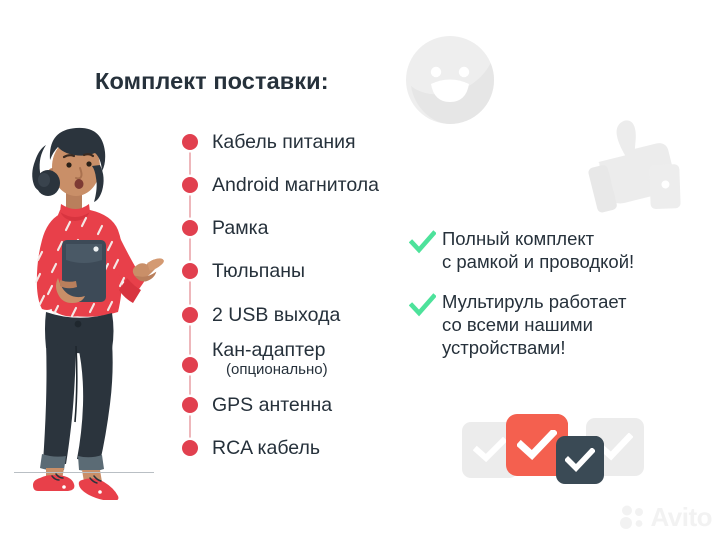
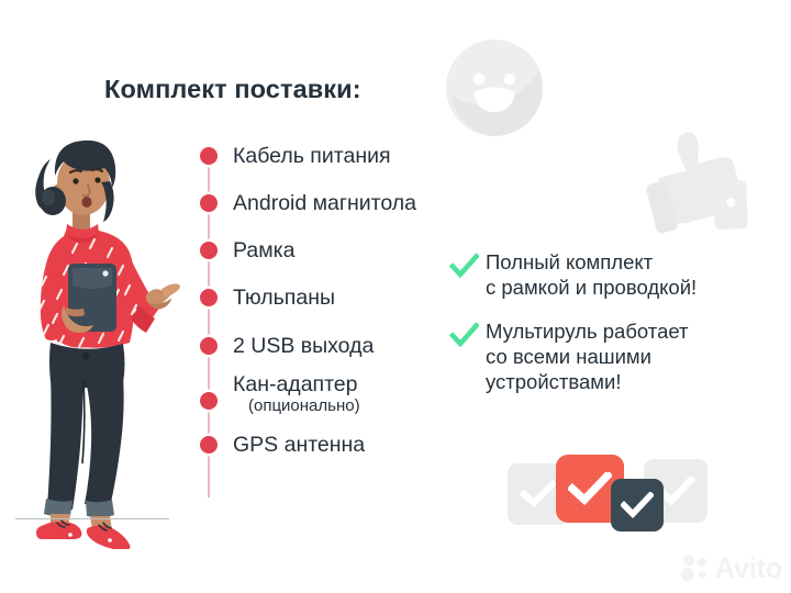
  Комплект поставки:
  Кабель питания
  Android магнитола
  Рамка
  Тюльпаны
  2 USB выхода
  Кан-адаптер
  (опционально)
  GPS антенна
- RCA кабель
  Полный комплект
  с рамкой и проводкой!
  Мультируль работает
  со всеми нашими
  устройствами!
